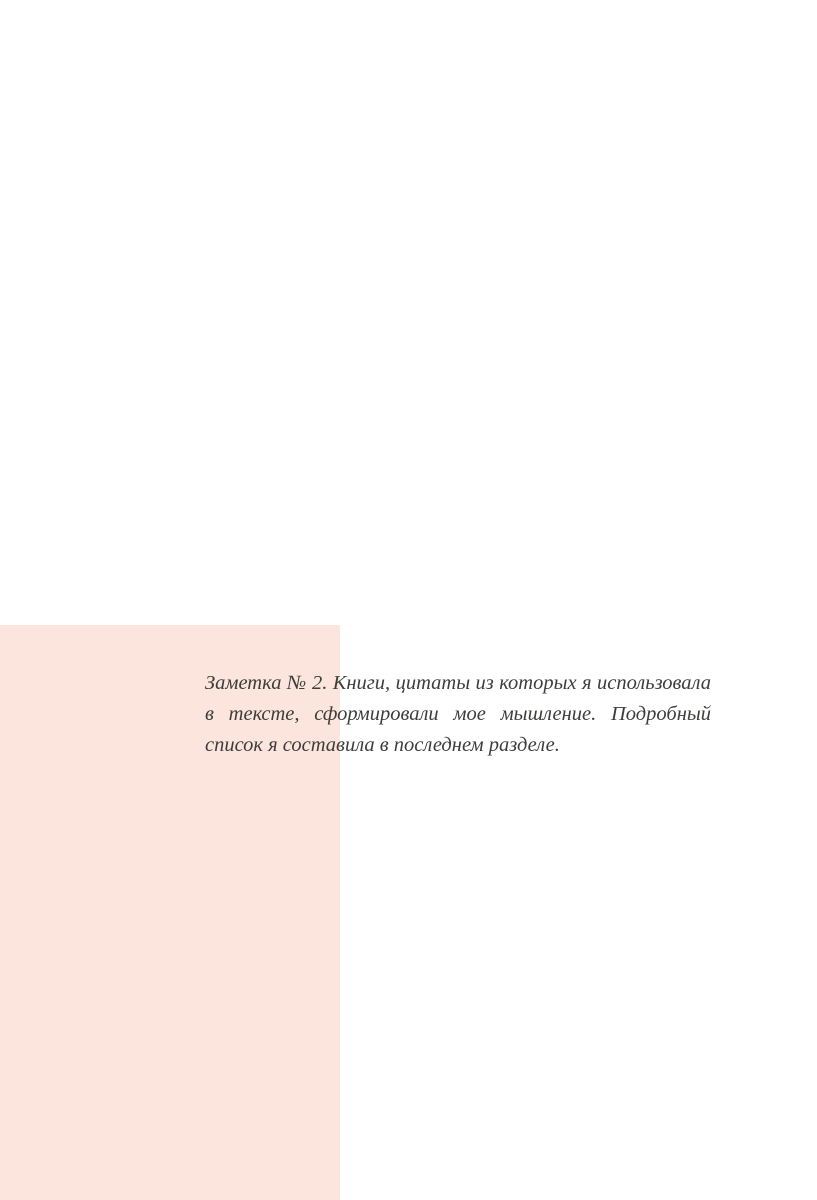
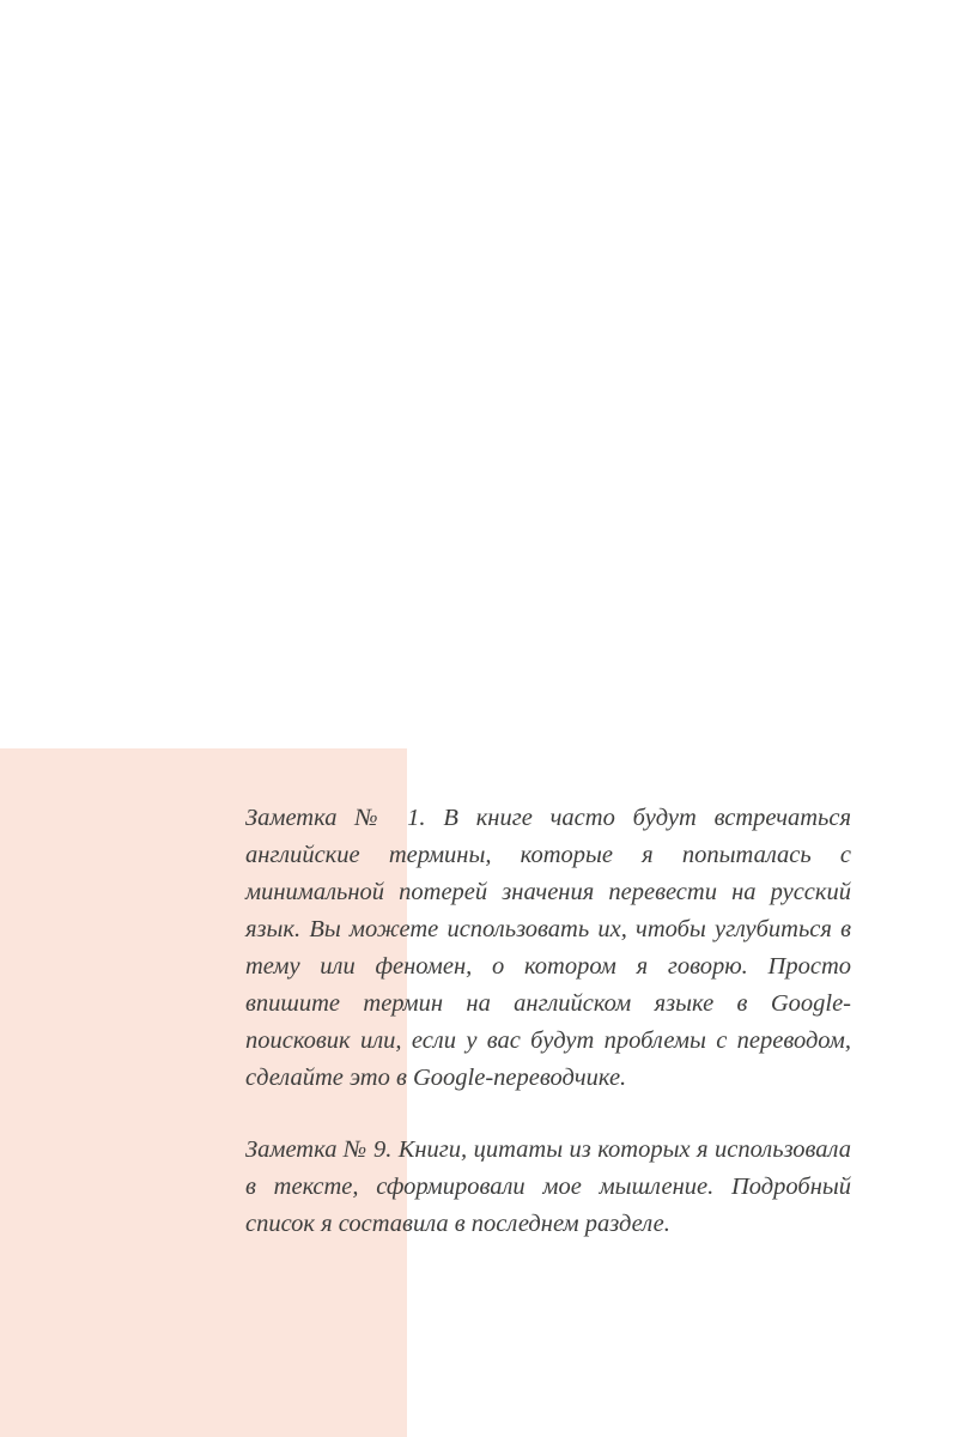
+ Заметка № 1. В книге часто будут встречаться английские термины, которые я попыталась с минимальной потерей значения перевести на русский язык. Вы можете использовать их, чтобы углубиться в тему или феномен, о котором я говорю. Просто впишите термин на английском языке в Google-поисковик или, если у вас будут проблемы с переводом, сделайте это в Google-переводчике.
- Заметка № 2. Книги, цитаты из которых я использовала в тексте, сформировали мое мышление. Подробный список я составила в последнем разделе.
+ Заметка № 9. Книги, цитаты из которых я использовала в тексте, сформировали мое мышление. Подробный список я составила в последнем разделе.
